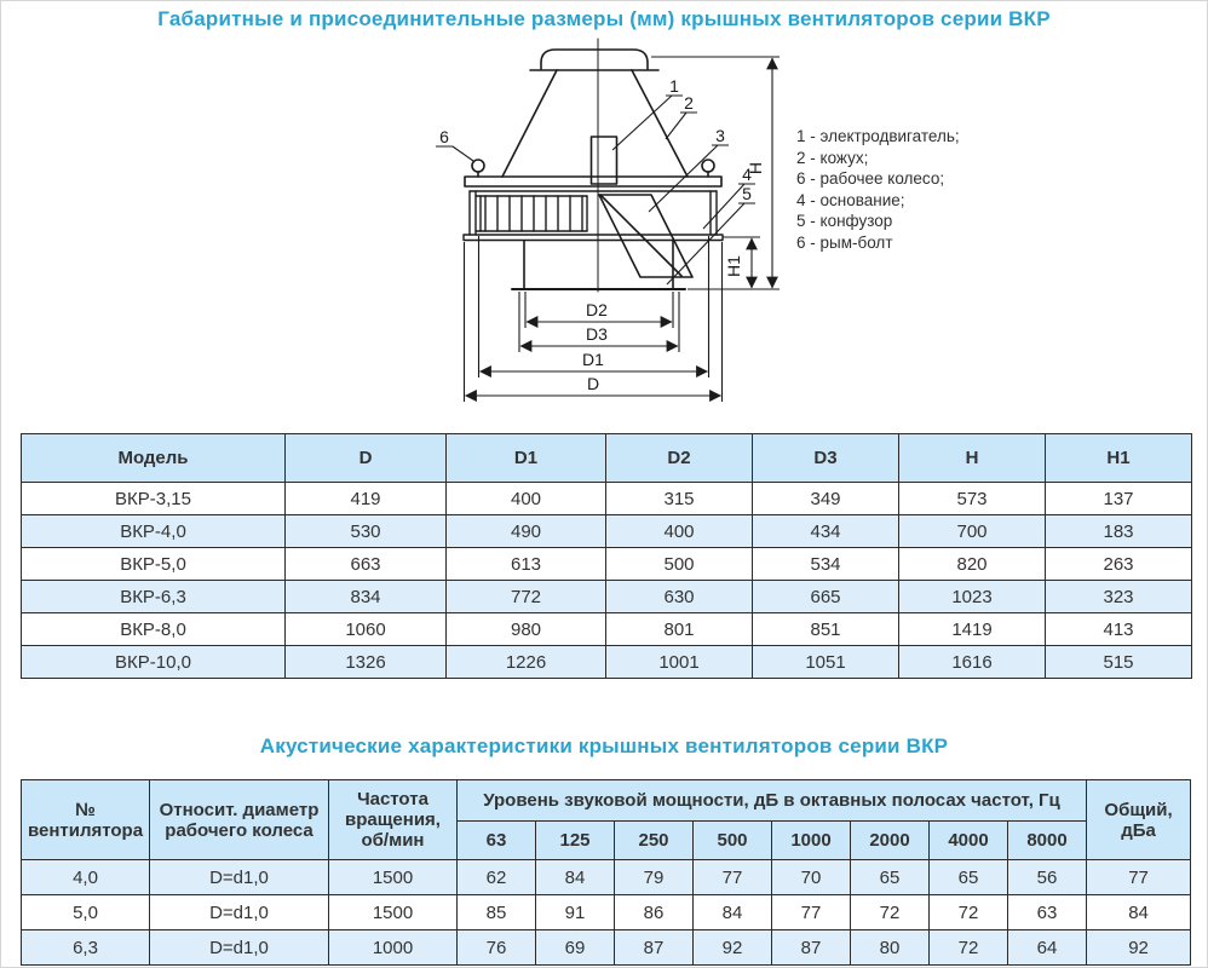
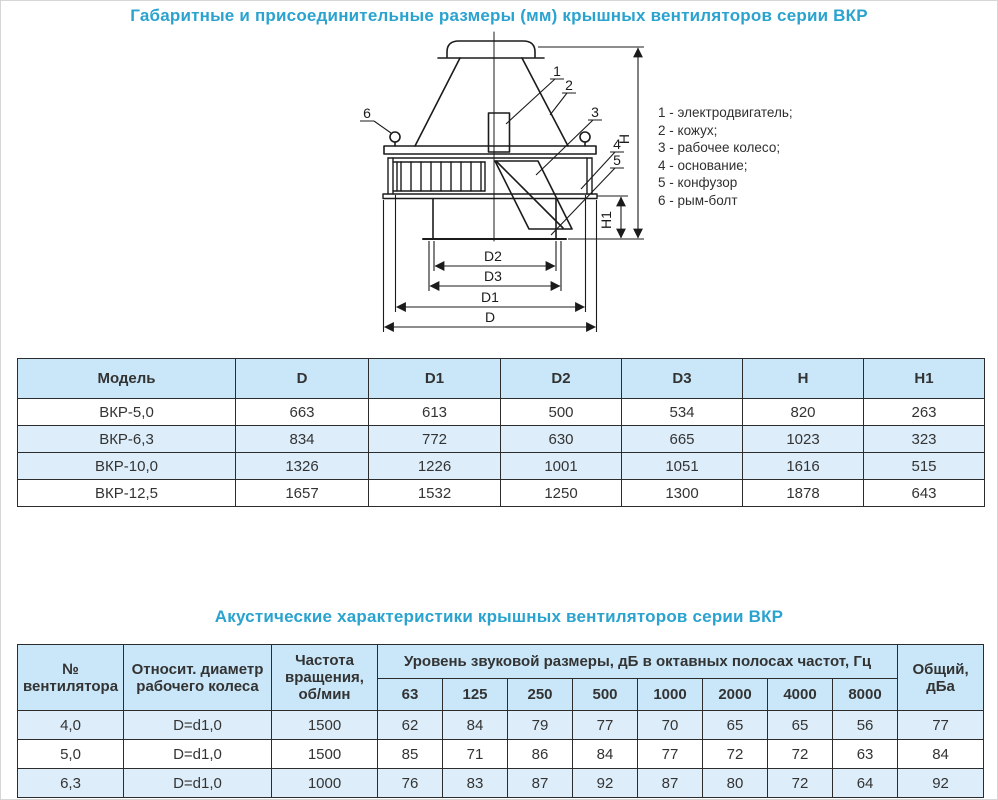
  Габаритные и присоединительные размеры (мм) крышных вентиляторов серии ВКР
  1
  2
  3
  4
  5
  6
  D2
  D3
  D1
  D
  1 - электродвигатель;
  2 - кожух;
- 6 - рабочее колесо;
+ 3 - рабочее колесо;
  4 - основание;
  5 - конфузор
  6 - рым-болт
  Модель	D	D1	D2	D3	H	H1
- ВКР-3,15	419	400	315	349	573	137
- ВКР-4,0	530	490	400	434	700	183
  ВКР-5,0	663	613	500	534	820	263
  ВКР-6,3	834	772	630	665	1023	323
- ВКР-8,0	1060	980	801	851	1419	413
  ВКР-10,0	1326	1226	1001	1051	1616	515
+ ВКР-12,5	1657	1532	1250	1300	1878	643
  Акустические характеристики крышных вентиляторов серии ВКР
- № вентилятора	Относит. диаметр рабочего колеса	Частота вращения, об/мин	Уровень звуковой мощности, дБ в октавных полосах частот, Гц	Общий, дБа
+ № вентилятора	Относит. диаметр рабочего колеса	Частота вращения, об/мин	Уровень звуковой размеры, дБ в октавных полосах частот, Гц	Общий, дБа
  63	125	250	500	1000	2000	4000	8000
  4,0	D=d1,0	1500	62	84	79	77	70	65	65	56	77
- 5,0	D=d1,0	1500	85	91	86	84	77	72	72	63	84
+ 5,0	D=d1,0	1500	85	71	86	84	77	72	72	63	84
- 6,3	D=d1,0	1000	76	69	87	92	87	80	72	64	92
+ 6,3	D=d1,0	1000	76	83	87	92	87	80	72	64	92
